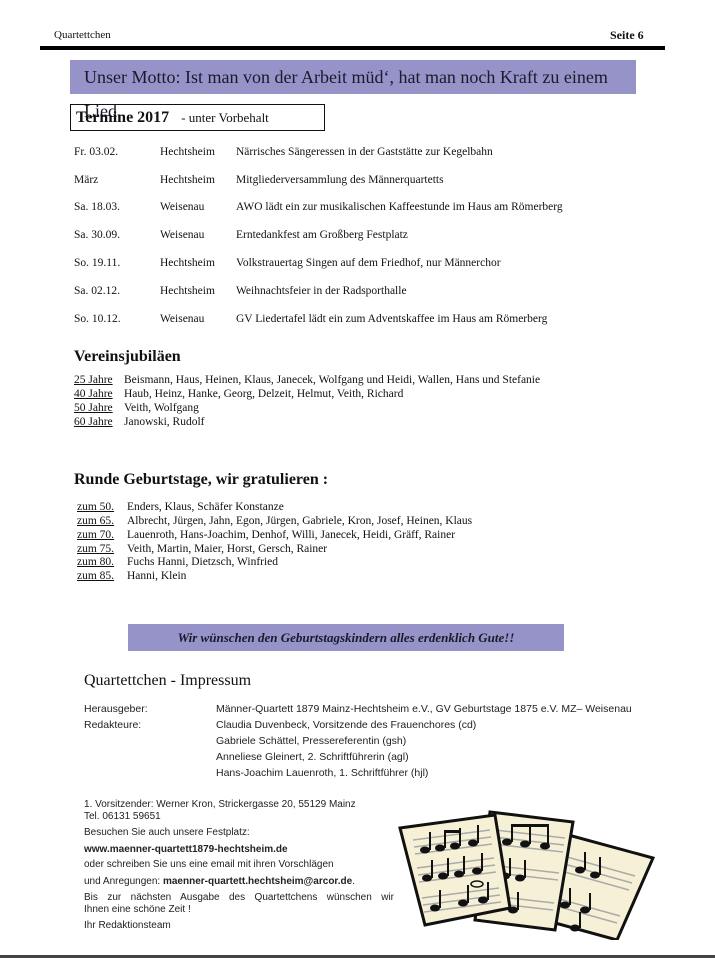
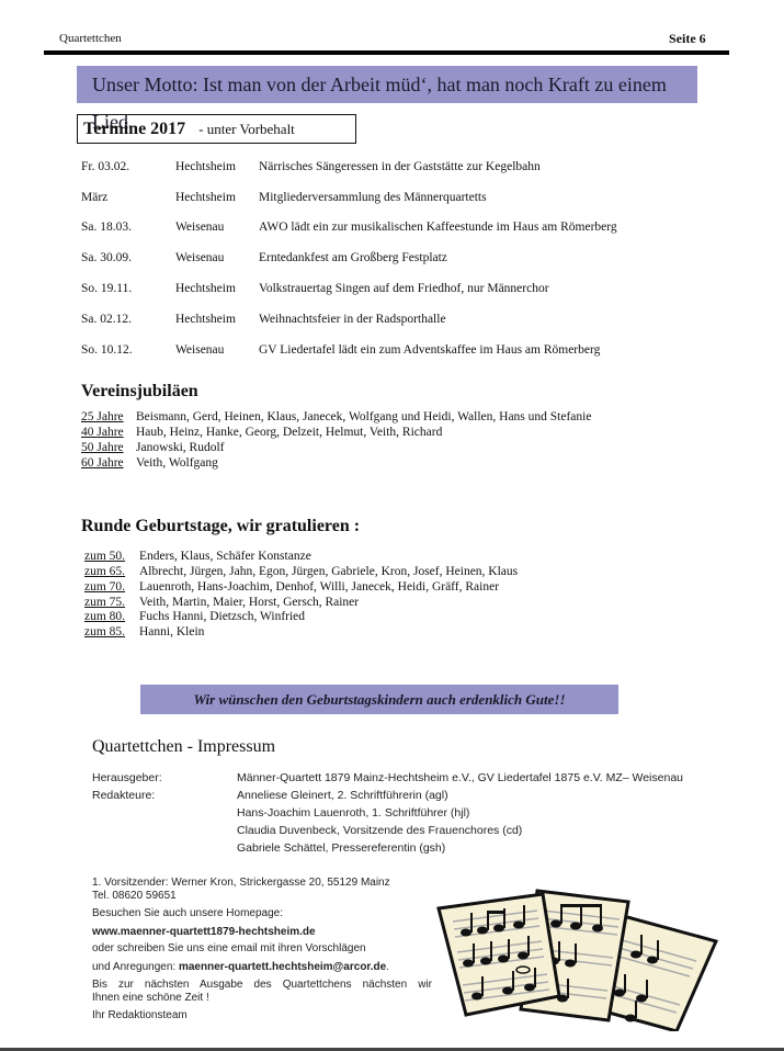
  Quartettchen
  Seite 6
  Unser Motto: Ist man von der Arbeit müd‘, hat man noch Kraft zu einem Lied.
  Termine 2017 - unter Vorbehalt
  Fr. 03.02.
  Hechtsheim
  Närrisches Sängeressen in der Gaststätte zur Kegelbahn
  März
  Hechtsheim
  Mitgliederversammlung des Männerquartetts
  Sa. 18.03.
  Weisenau
  AWO lädt ein zur musikalischen Kaffeestunde im Haus am Römerberg
  Sa. 30.09.
  Weisenau
  Erntedankfest am Großberg Festplatz
  So. 19.11.
  Hechtsheim
  Volkstrauertag Singen auf dem Friedhof, nur Männerchor
  Sa. 02.12.
  Hechtsheim
  Weihnachtsfeier in der Radsporthalle
  So. 10.12.
  Weisenau
  GV Liedertafel lädt ein zum Adventskaffee im Haus am Römerberg
  Vereinsjubiläen
  25 Jahre
- Beismann, Haus, Heinen, Klaus, Janecek, Wolfgang und Heidi, Wallen, Hans und Stefanie
+ Beismann, Gerd, Heinen, Klaus, Janecek, Wolfgang und Heidi, Wallen, Hans und Stefanie
  40 Jahre
  Haub, Heinz, Hanke, Georg, Delzeit, Helmut, Veith, Richard
  50 Jahre
- Veith, Wolfgang
+ Janowski, Rudolf
  60 Jahre
- Janowski, Rudolf
+ Veith, Wolfgang
  Runde Geburtstage, wir gratulieren :
  zum 50.
  Enders, Klaus, Schäfer Konstanze
  zum 65.
  Albrecht, Jürgen, Jahn, Egon, Jürgen, Gabriele, Kron, Josef, Heinen, Klaus
  zum 70.
  Lauenroth, Hans-Joachim, Denhof, Willi, Janecek, Heidi, Gräff, Rainer
  zum 75.
  Veith, Martin, Maier, Horst, Gersch, Rainer
  zum 80.
  Fuchs Hanni, Dietzsch, Winfried
  zum 85.
  Hanni, Klein
- Wir wünschen den Geburtstagskindern alles erdenklich Gute!!
+ Wir wünschen den Geburtstagskindern auch erdenklich Gute!!
  Quartettchen - Impressum
  Herausgeber:
- Männer-Quartett 1879 Mainz-Hechtsheim e.V., GV Geburtstage 1875 e.V. MZ– Weisenau
+ Männer-Quartett 1879 Mainz-Hechtsheim e.V., GV Liedertafel 1875 e.V. MZ– Weisenau
  Redakteure:
- Claudia Duvenbeck, Vorsitzende des Frauenchores (cd)
+ Anneliese Gleinert, 2. Schriftführerin (agl)
- Gabriele Schättel, Pressereferentin (gsh)
+ Hans-Joachim Lauenroth, 1. Schriftführer (hjl)
- Anneliese Gleinert, 2. Schriftführerin (agl)
+ Claudia Duvenbeck, Vorsitzende des Frauenchores (cd)
- Hans-Joachim Lauenroth, 1. Schriftführer (hjl)
+ Gabriele Schättel, Pressereferentin (gsh)
  1. Vorsitzender: Werner Kron, Strickergasse 20, 55129 Mainz
- Tel. 06131 59651
+ Tel. 08620 59651
- Besuchen Sie auch unsere Festplatz:
+ Besuchen Sie auch unsere Homepage:
  www.maenner-quartett1879-hechtsheim.de
  oder schreiben Sie uns eine email mit ihren Vorschlägen
  und Anregungen: maenner-quartett.hechtsheim@arcor.de.
- Bis zur nächsten Ausgabe des Quartettchens wünschen wir
+ Bis zur nächsten Ausgabe des Quartettchens nächsten wir
  Ihnen eine schöne Zeit !
  Ihr Redaktionsteam
